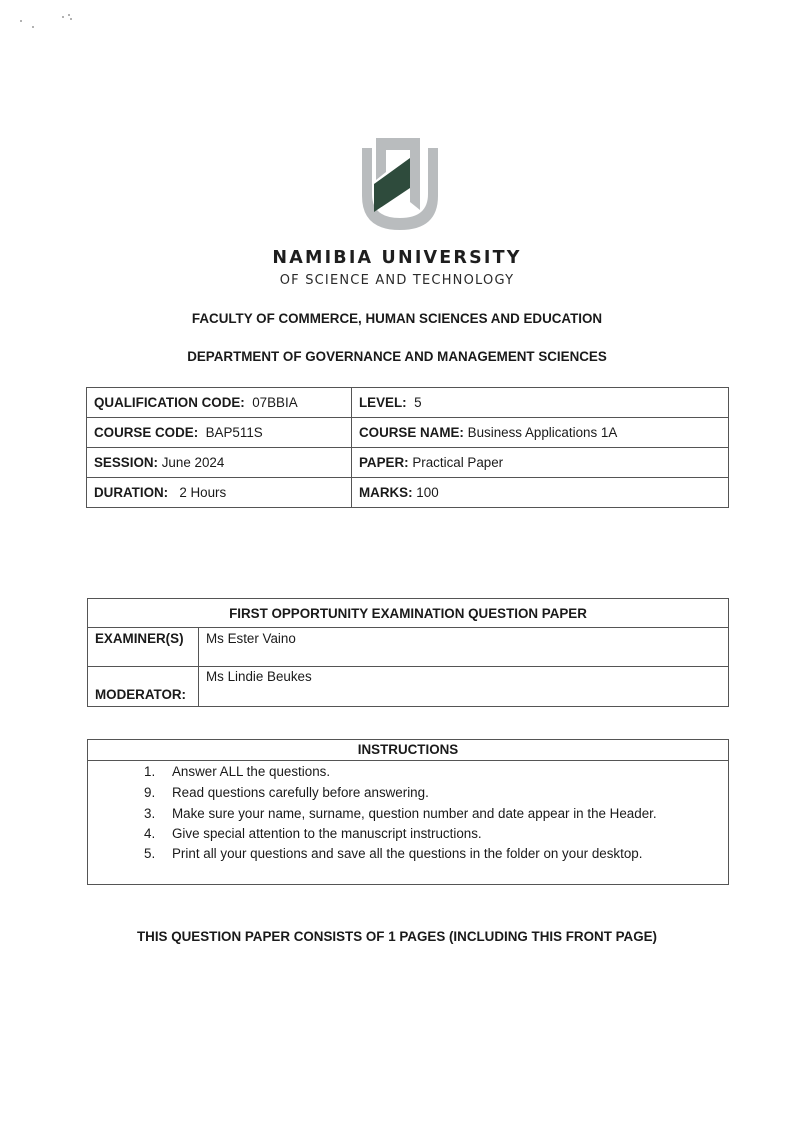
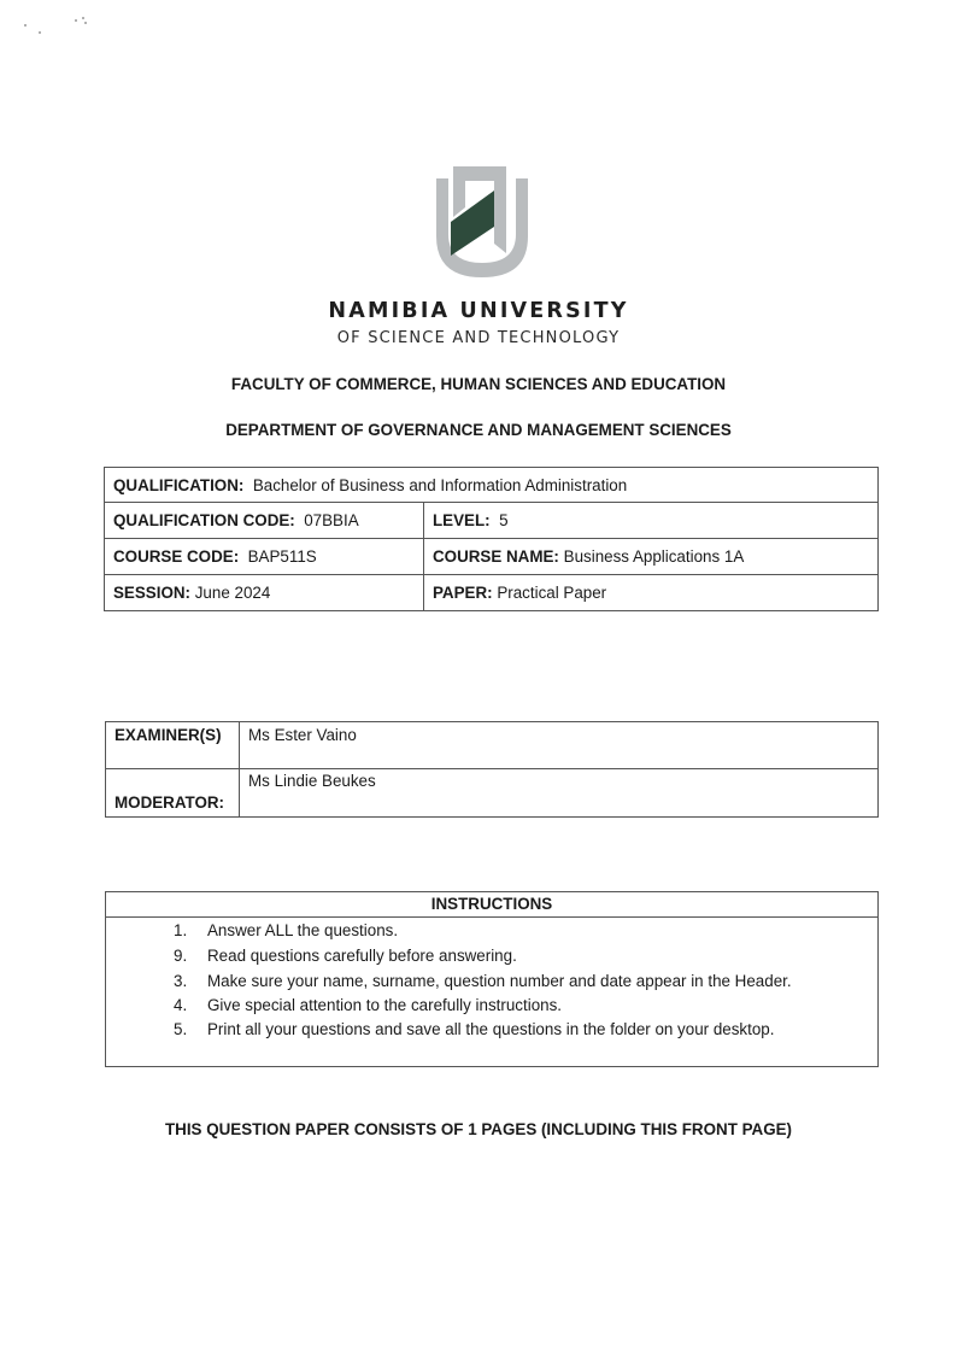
  NAMIBIA UNIVERSITY
  OF SCIENCE AND TECHNOLOGY
  FACULTY OF COMMERCE, HUMAN SCIENCES AND EDUCATION
  DEPARTMENT OF GOVERNANCE AND MANAGEMENT SCIENCES
+ QUALIFICATION: Bachelor of Business and Information Administration
  QUALIFICATION CODE: 07BBIA	LEVEL: 5
  COURSE CODE: BAP511S	COURSE NAME: Business Applications 1A
  SESSION: June 2024	PAPER: Practical Paper
- DURATION: 2 Hours	MARKS: 100
- FIRST OPPORTUNITY EXAMINATION QUESTION PAPER
  EXAMINER(S)	Ms Ester Vaino
  MODERATOR:	Ms Lindie Beukes
  INSTRUCTIONS
  1.
  Answer ALL the questions.
  9.
  Read questions carefully before answering.
  3.
  Make sure your name, surname, question number and date appear in the Header.
  4.
- Give special attention to the manuscript instructions.
+ Give special attention to the carefully instructions.
  5.
  Print all your questions and save all the questions in the folder on your desktop.
  THIS QUESTION PAPER CONSISTS OF 1 PAGES (INCLUDING THIS FRONT PAGE)
